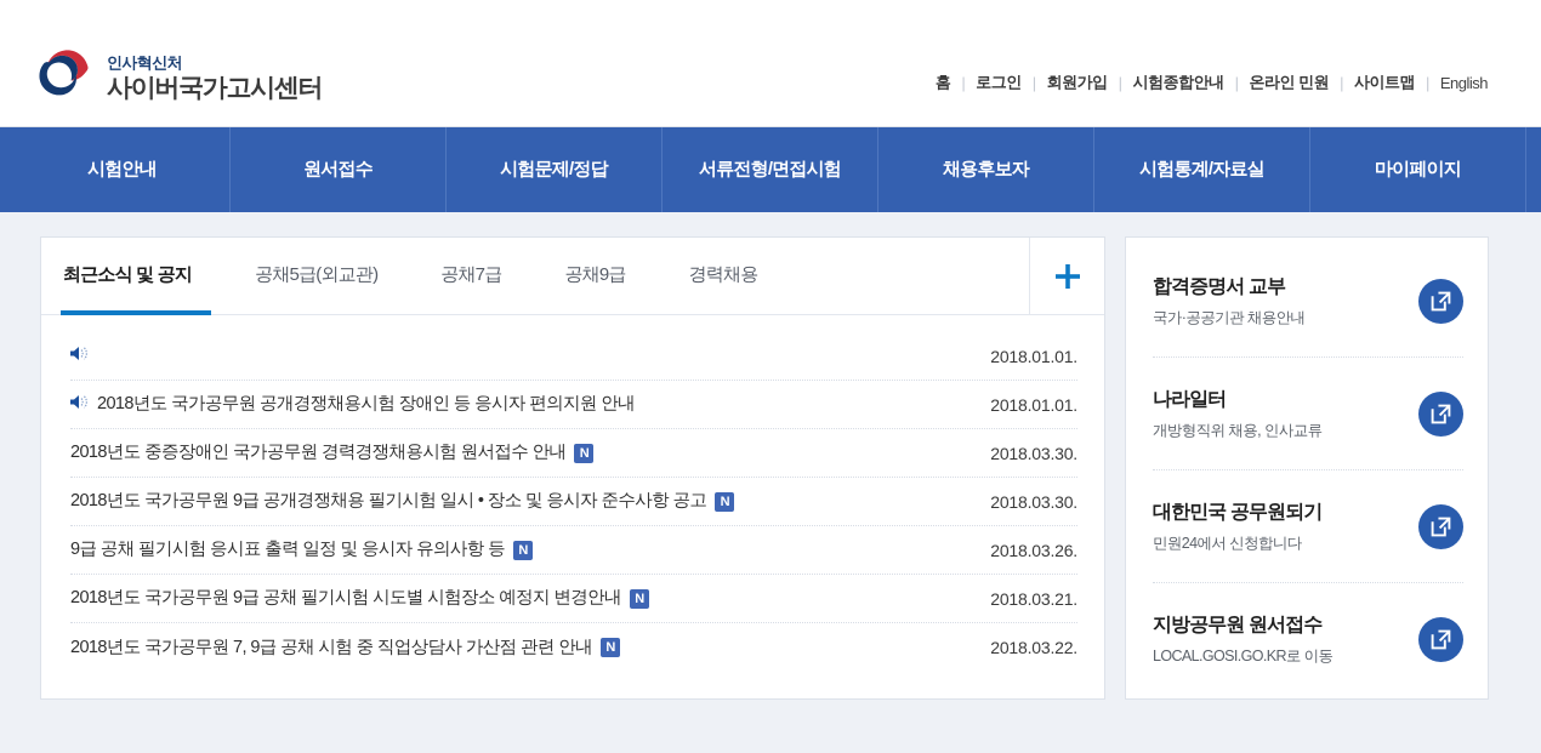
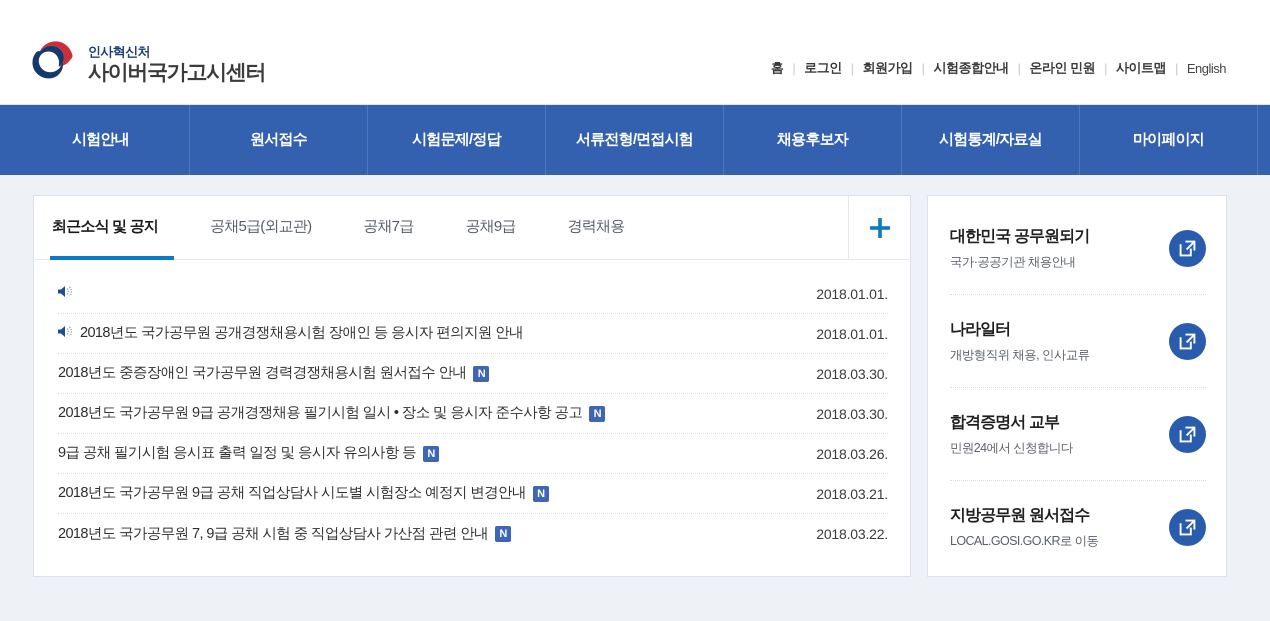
  인사혁신처
  사이버국가고시센터
  홈
  |
  로그인
  |
  회원가입
  |
  시험종합안내
  |
  온라인 민원
  |
  사이트맵
  |
  English
  시험안내
  원서접수
  시험문제/정답
  서류전형/면접시험
  채용후보자
  시험통계/자료실
  마이페이지
  최근소식 및 공지
  공채5급(외교관)
  공채7급
  공채9급
  경력채용
  2018.01.01.
  2018년도 국가공무원 공개경쟁채용시험 장애인 등 응시자 편의지원 안내
  2018.01.01.
  2018년도 중증장애인 국가공무원 경력경쟁채용시험 원서접수 안내
  N
  2018.03.30.
  2018년도 국가공무원 9급 공개경쟁채용 필기시험 일시 • 장소 및 응시자 준수사항 공고
  N
  2018.03.30.
  9급 공채 필기시험 응시표 출력 일정 및 응시자 유의사항 등
  N
  2018.03.26.
- 2018년도 국가공무원 9급 공채 필기시험 시도별 시험장소 예정지 변경안내
+ 2018년도 국가공무원 9급 공채 직업상담사 시도별 시험장소 예정지 변경안내
  N
  2018.03.21.
  2018년도 국가공무원 7, 9급 공채 시험 중 직업상담사 가산점 관련 안내
  N
  2018.03.22.
- 합격증명서 교부
+ 대한민국 공무원되기
  국가·공공기관 채용안내
  나라일터
  개방형직위 채용, 인사교류
- 대한민국 공무원되기
+ 합격증명서 교부
  민원24에서 신청합니다
  지방공무원 원서접수
  LOCAL.GOSI.GO.KR로 이동
